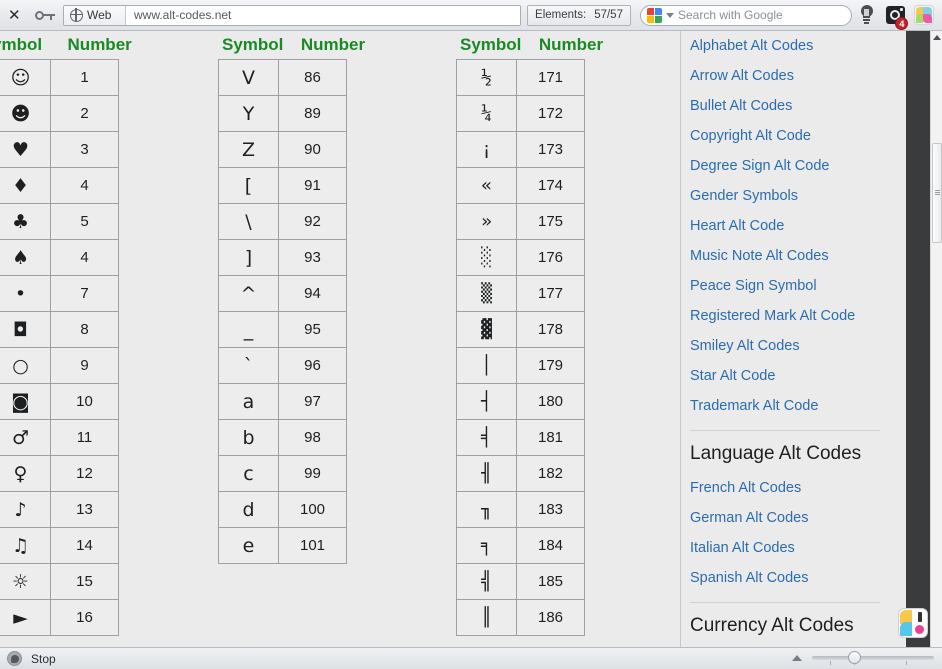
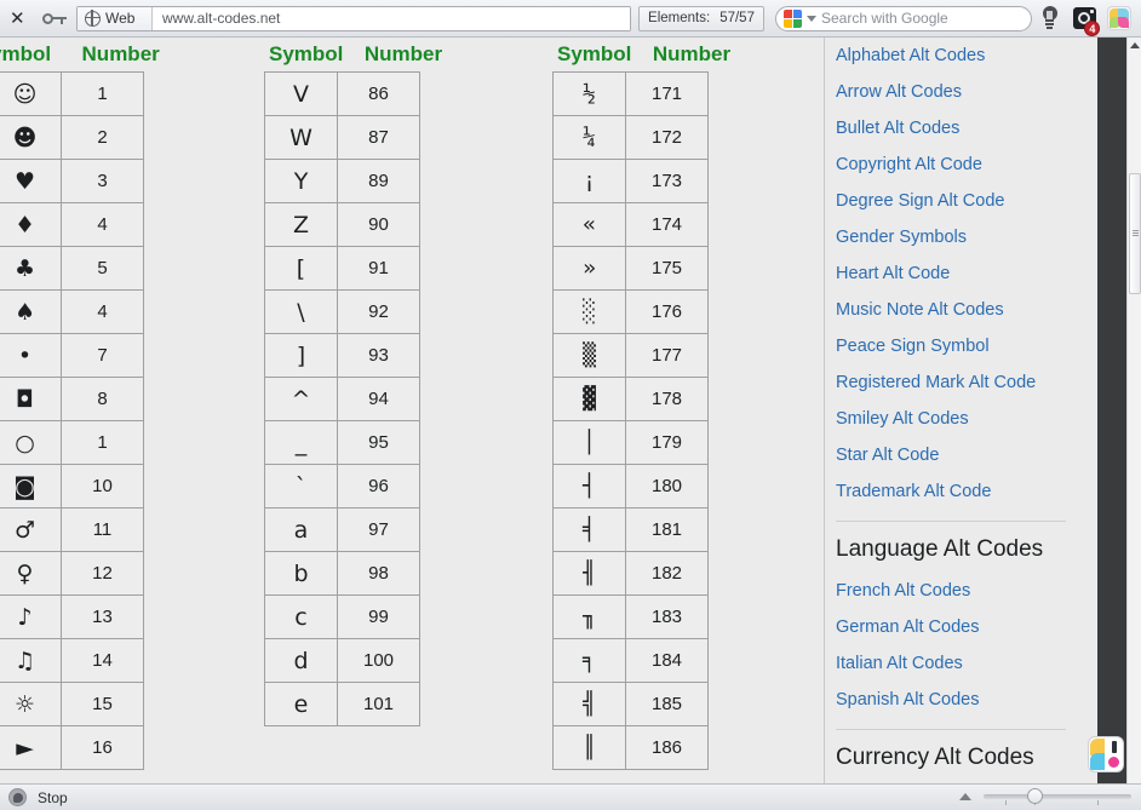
  ✕
  Web
  www.alt-codes.net
  Elements:
  57/57
  Search with Google
  4
  mbol Number
  ☺	1
  ☻	2
  ♥	3
  ♦	4
  ♣	5
  ♠	4
  •	7
  ◘	8
- ○	9
+ ○	1
  ◙	10
  ♂	11
  ♀	12
  ♪	13
  ♫	14
  ☼	15
  ►	16
  Symbol Number
  V	86
+ W	87
  Y	89
  Z	90
  [	91
  \	92
  ]	93
  ^	94
  _	95
  `	96
  a	97
  b	98
  c	99
  d	100
  e	101
  Symbol Number
  ½	171
  ¼	172
  ¡	173
  «	174
  »	175
  ░	176
  ▒	177
  ▓	178
  │	179
  ┤	180
  ╡	181
  ╢	182
  ╖	183
  ╕	184
  ╣	185
  ║	186
  Alphabet Alt Codes
  Arrow Alt Codes
  Bullet Alt Codes
  Copyright Alt Code
  Degree Sign Alt Code
  Gender Symbols
  Heart Alt Code
  Music Note Alt Codes
  Peace Sign Symbol
  Registered Mark Alt Code
  Smiley Alt Codes
  Star Alt Code
  Trademark Alt Code
  Language Alt Codes
  French Alt Codes
  German Alt Codes
  Italian Alt Codes
  Spanish Alt Codes
  Currency Alt Codes
  Stop
